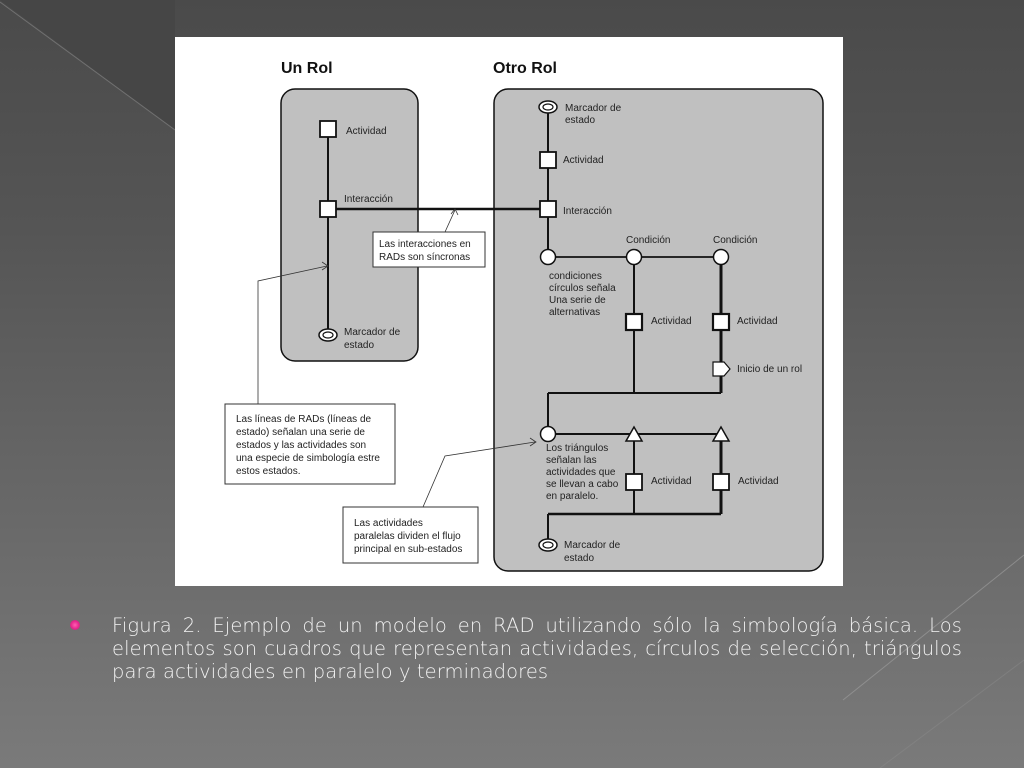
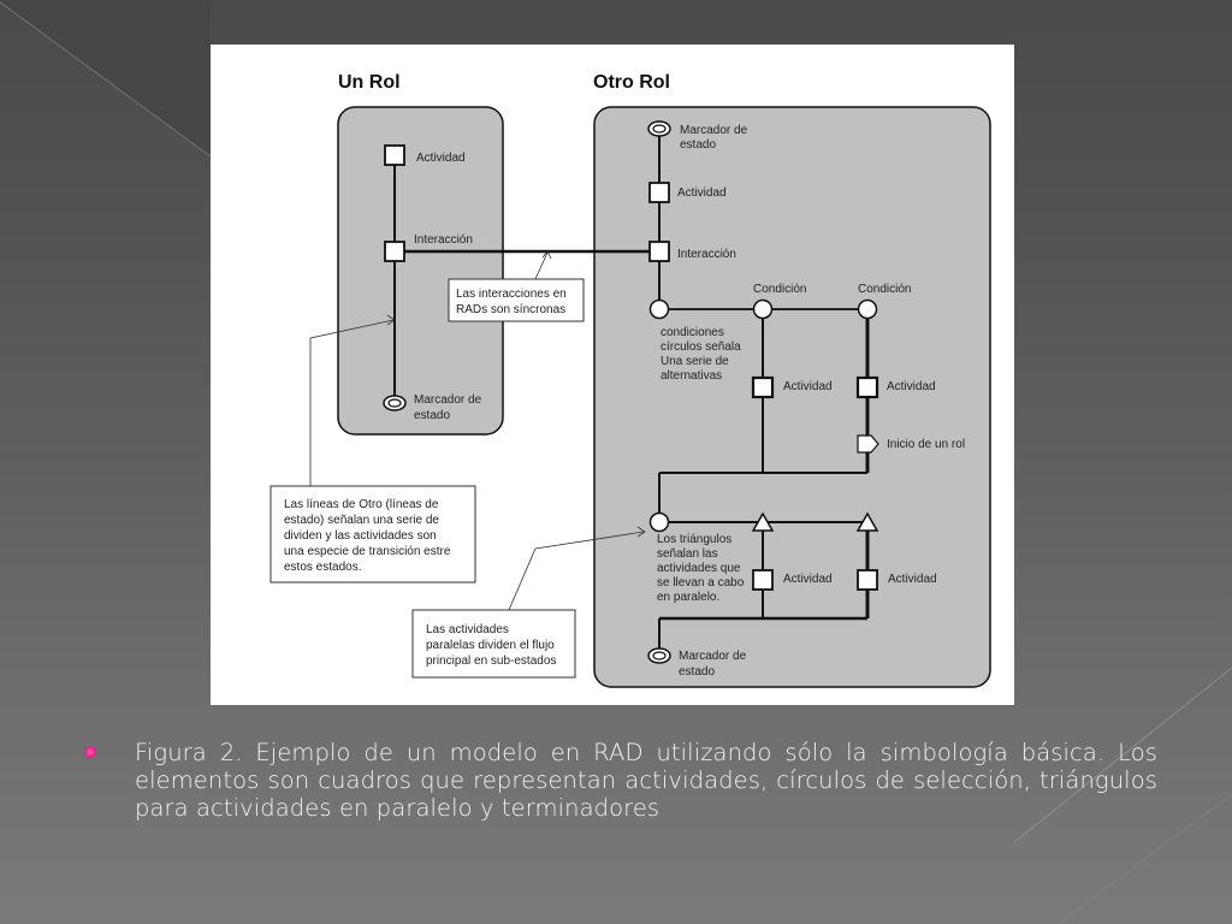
  Un Rol
  Otro Rol
  Actividad
  Interacción
  Marcador de
  estado
  Marcador de
  estado
  Actividad
  Interacción
  Condición
  Condición
  condiciones
  círculos señala
  Una serie de
  alternativas
  Actividad
  Actividad
  Inicio de un rol
  Los triángulos
  señalan las
  actividades que
  se llevan a cabo
  en paralelo.
  Actividad
  Actividad
  Marcador de
  estado
  Las interacciones en
  RADs son síncronas
- Las líneas de RADs (líneas de
+ Las líneas de Otro (líneas de
  estado) señalan una serie de
- estados y las actividades son
+ dividen y las actividades son
- una especie de simbología estre
+ una especie de transición estre
  estos estados.
  Las actividades
  paralelas dividen el flujo
  principal en sub-estados
  Figura 2. Ejemplo de un modelo en RAD utilizando sólo la simbología básica. Los elementos son cuadros que representan actividades, círculos de selección, triángulos para actividades en paralelo y terminadores
